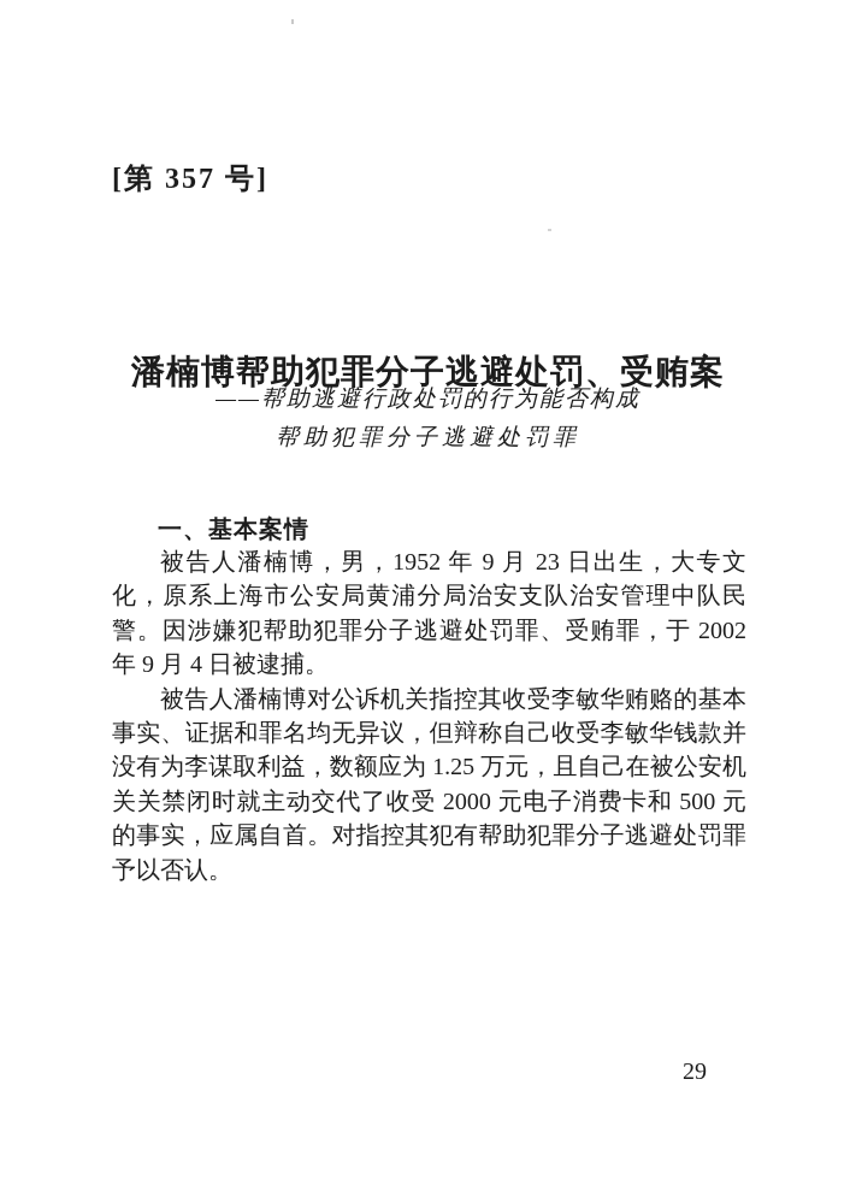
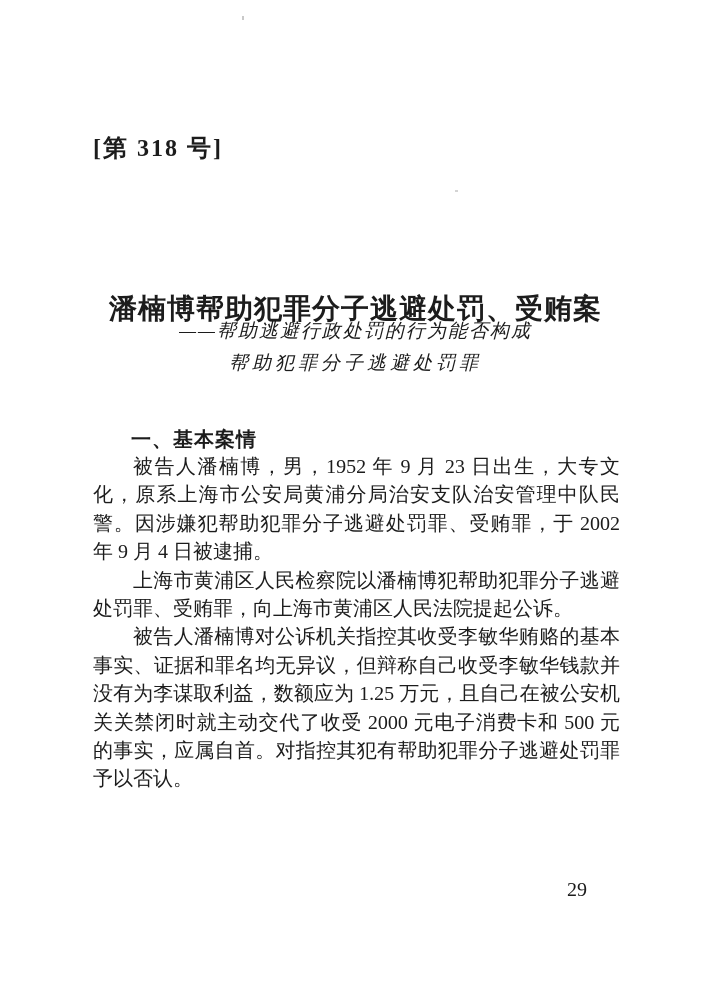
- [第 357 号]
+ [第 318 号]
  潘楠博帮助犯罪分子逃避处罚、受贿案
  ——帮助逃避行政处罚的行为能否构成
  帮助犯罪分子逃避处罚罪
  一、基本案情
  被告人潘楠博，男，1952 年 9 月 23 日出生，大专文化，原系上海市公安局黄浦分局治安支队治安管理中队民警。因涉嫌犯帮助犯罪分子逃避处罚罪、受贿罪，于 2002 年 9 月 4 日被逮捕。
+ 上海市黄浦区人民检察院以潘楠博犯帮助犯罪分子逃避处罚罪、受贿罪，向上海市黄浦区人民法院提起公诉。
  被告人潘楠博对公诉机关指控其收受李敏华贿赂的基本事实、证据和罪名均无异议，但辩称自己收受李敏华钱款并没有为李谋取利益，数额应为 1.25 万元，且自己在被公安机关关禁闭时就主动交代了收受 2000 元电子消费卡和 500 元的事实，应属自首。对指控其犯有帮助犯罪分子逃避处罚罪予以否认。
  29
